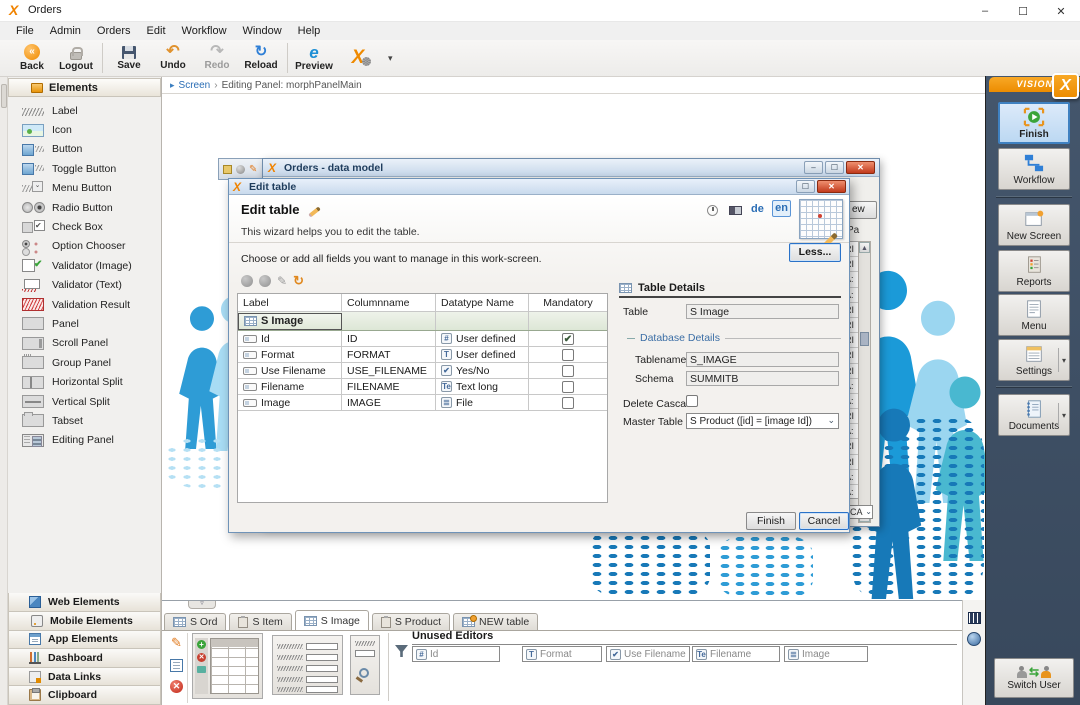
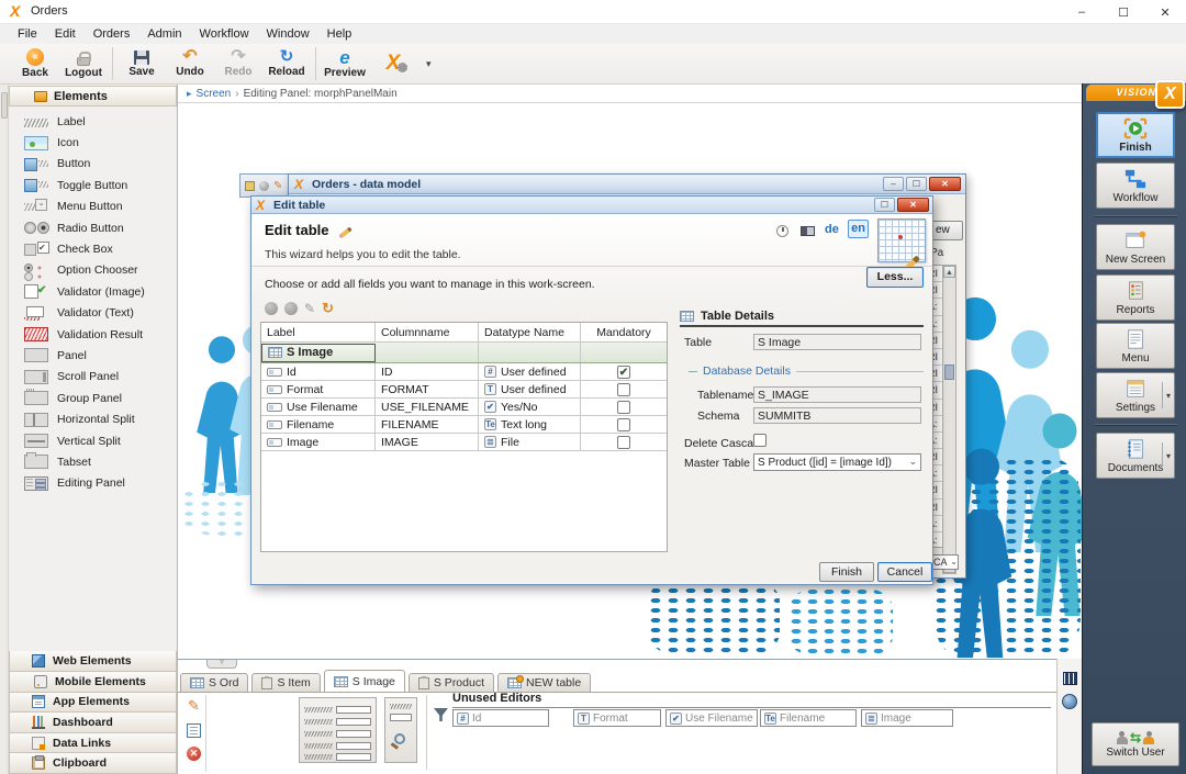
  X
  Orders
  –
  ☐
  ✕
  File
- Admin
+ Edit
  Orders
- Edit
+ Admin
  Workflow
  Window
  Help
  «
  Back
  Logout
  Save
  ↶
  Undo
  ↷
  Redo
  ↻
  Reload
  e
  Preview
  X
  ▾
  Elements
  Label
  Icon
  Button
  Toggle Button
  Menu Button
  Radio Button
  Check Box
  Option Chooser
  Validator (Image)
  Validator (Text)
  Validation Result
  Panel
  Scroll Panel
  Group Panel
  Horizontal Split
  Vertical Split
  Tabset
  Editing Panel
  Web Elements
  Mobile Elements
  App Elements
  Dashboard
  Data Links
  Clipboard
  ▸
  Screen
  ›
  Editing Panel: morphPanelMain
  ✎
  X
  Orders - data model
  –
  ☐
  ✕
  ew
  Pa
  CA
  ⌄
  X
  Edit table
  ☐
  ✕
  Edit table
  This wizard helps you to edit the table.
  de
  en
  Choose or add all fields you want to manage in this work-screen.
  Less...
  ✎
  ↻
  Label
  Columnname
  Datatype Name
  Mandatory
  S Image
  Id
  ID
  #
  User defined
  ✔
  Format
  FORMAT
  T
  User defined
  Use Filename
  USE_FILENAME
  ✔
  Yes/No
  Filename
  FILENAME
  Te
  Text long
  Image
  IMAGE
  ≣
  File
  Table Details
  Table
  S Image
  Database Details
  Tablename
  S_IMAGE
  Schema
  SUMMITB
  Delete Casca
  Master Table
  S Product ([id] = [image Id])
  ⌄
  Finish
  Cancel
  S Ord
  S Item
  S Image
  S Product
  NEW table
  ✎
  ✕
- +
  Unused Editors
  #
  Id
  T
  Format
  ✔
  Use Filename
  Te
  Filename
  ≣
  Image
  VISION
  X
  Finish
  Workflow
  New Screen
  Reports
  Menu
  Settings
  ▾
  Documents
  ▾
  ⇆
  Switch User
